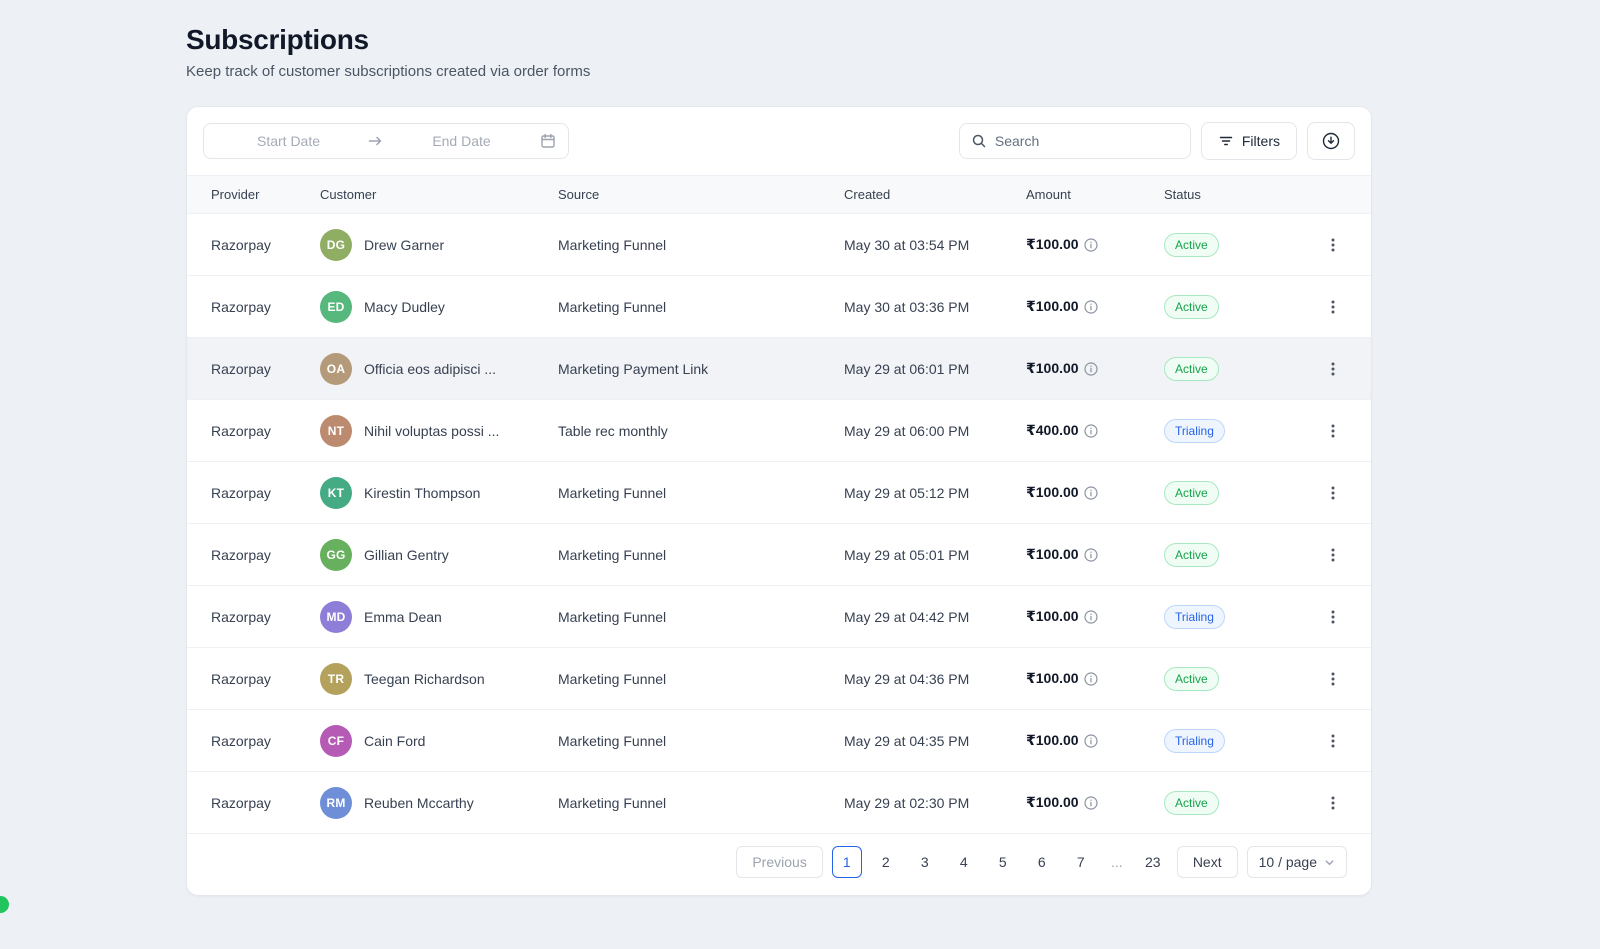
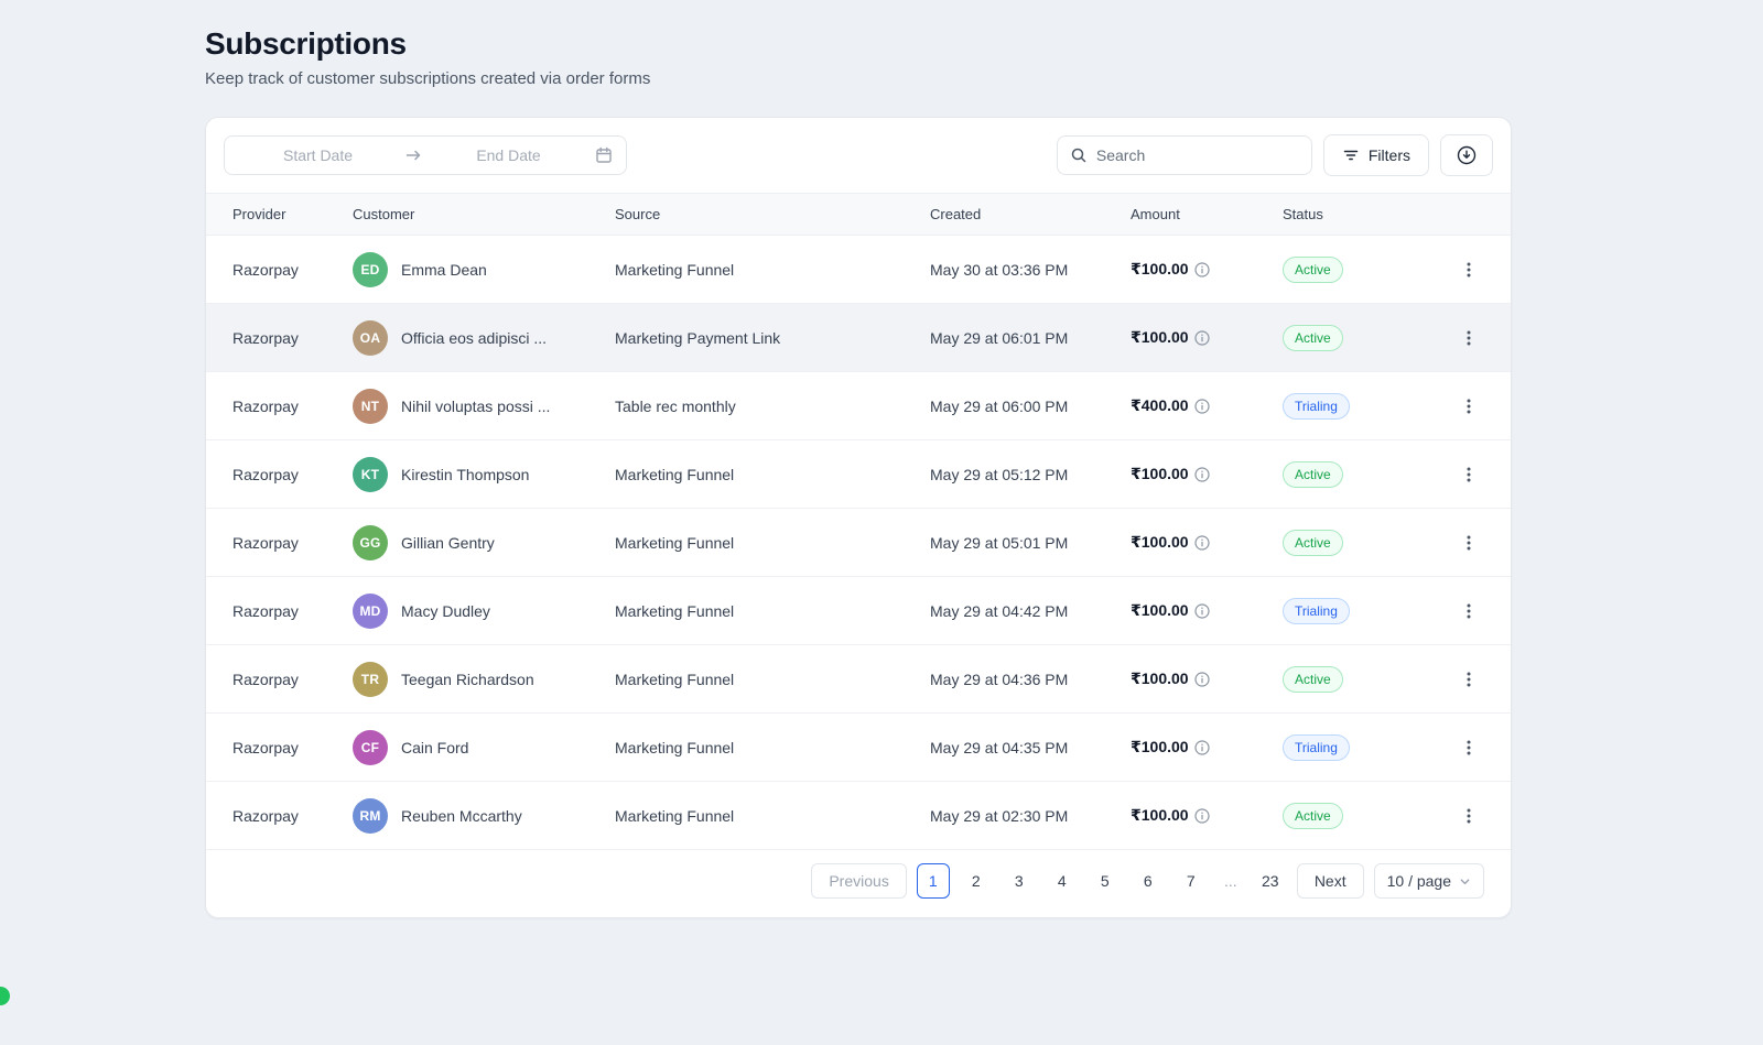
  Subscriptions
  Keep track of customer subscriptions created via order forms
  Start Date
  End Date
  Search
  Filters
  Provider	Customer	Source	Created	Amount	Status
- Razorpay	DG Drew Garner	Marketing Funnel	May 30 at 03:54 PM	₹100.00	Active
- Razorpay	ED Macy Dudley	Marketing Funnel	May 30 at 03:36 PM	₹100.00	Active
+ Razorpay	ED Emma Dean	Marketing Funnel	May 30 at 03:36 PM	₹100.00	Active
  Razorpay	OA Officia eos adipisci ...	Marketing Payment Link	May 29 at 06:01 PM	₹100.00	Active
  Razorpay	NT Nihil voluptas possi ...	Table rec monthly	May 29 at 06:00 PM	₹400.00	Trialing
  Razorpay	KT Kirestin Thompson	Marketing Funnel	May 29 at 05:12 PM	₹100.00	Active
  Razorpay	GG Gillian Gentry	Marketing Funnel	May 29 at 05:01 PM	₹100.00	Active
- Razorpay	MD Emma Dean	Marketing Funnel	May 29 at 04:42 PM	₹100.00	Trialing
+ Razorpay	MD Macy Dudley	Marketing Funnel	May 29 at 04:42 PM	₹100.00	Trialing
  Razorpay	TR Teegan Richardson	Marketing Funnel	May 29 at 04:36 PM	₹100.00	Active
  Razorpay	CF Cain Ford	Marketing Funnel	May 29 at 04:35 PM	₹100.00	Trialing
  Razorpay	RM Reuben Mccarthy	Marketing Funnel	May 29 at 02:30 PM	₹100.00	Active
  Previous
  1
  2
  3
  4
  5
  6
  7
  ...
  23
  Next
  10 / page
